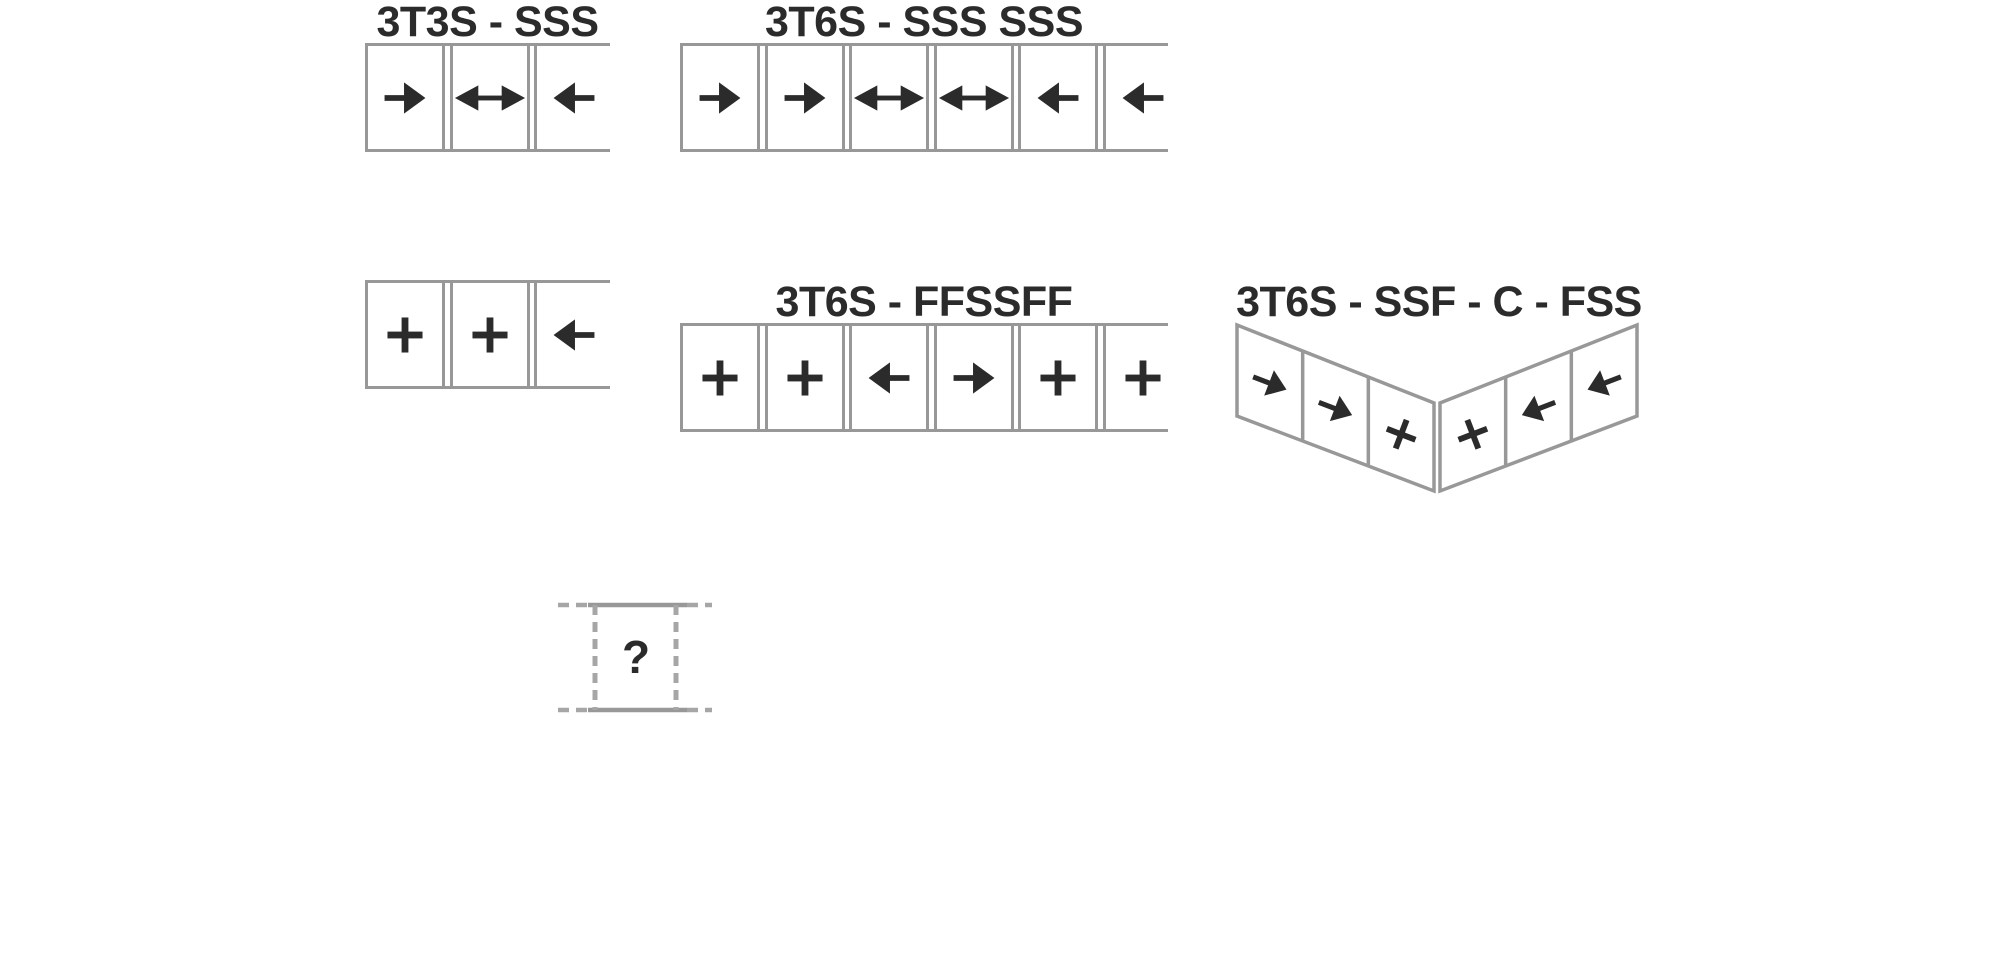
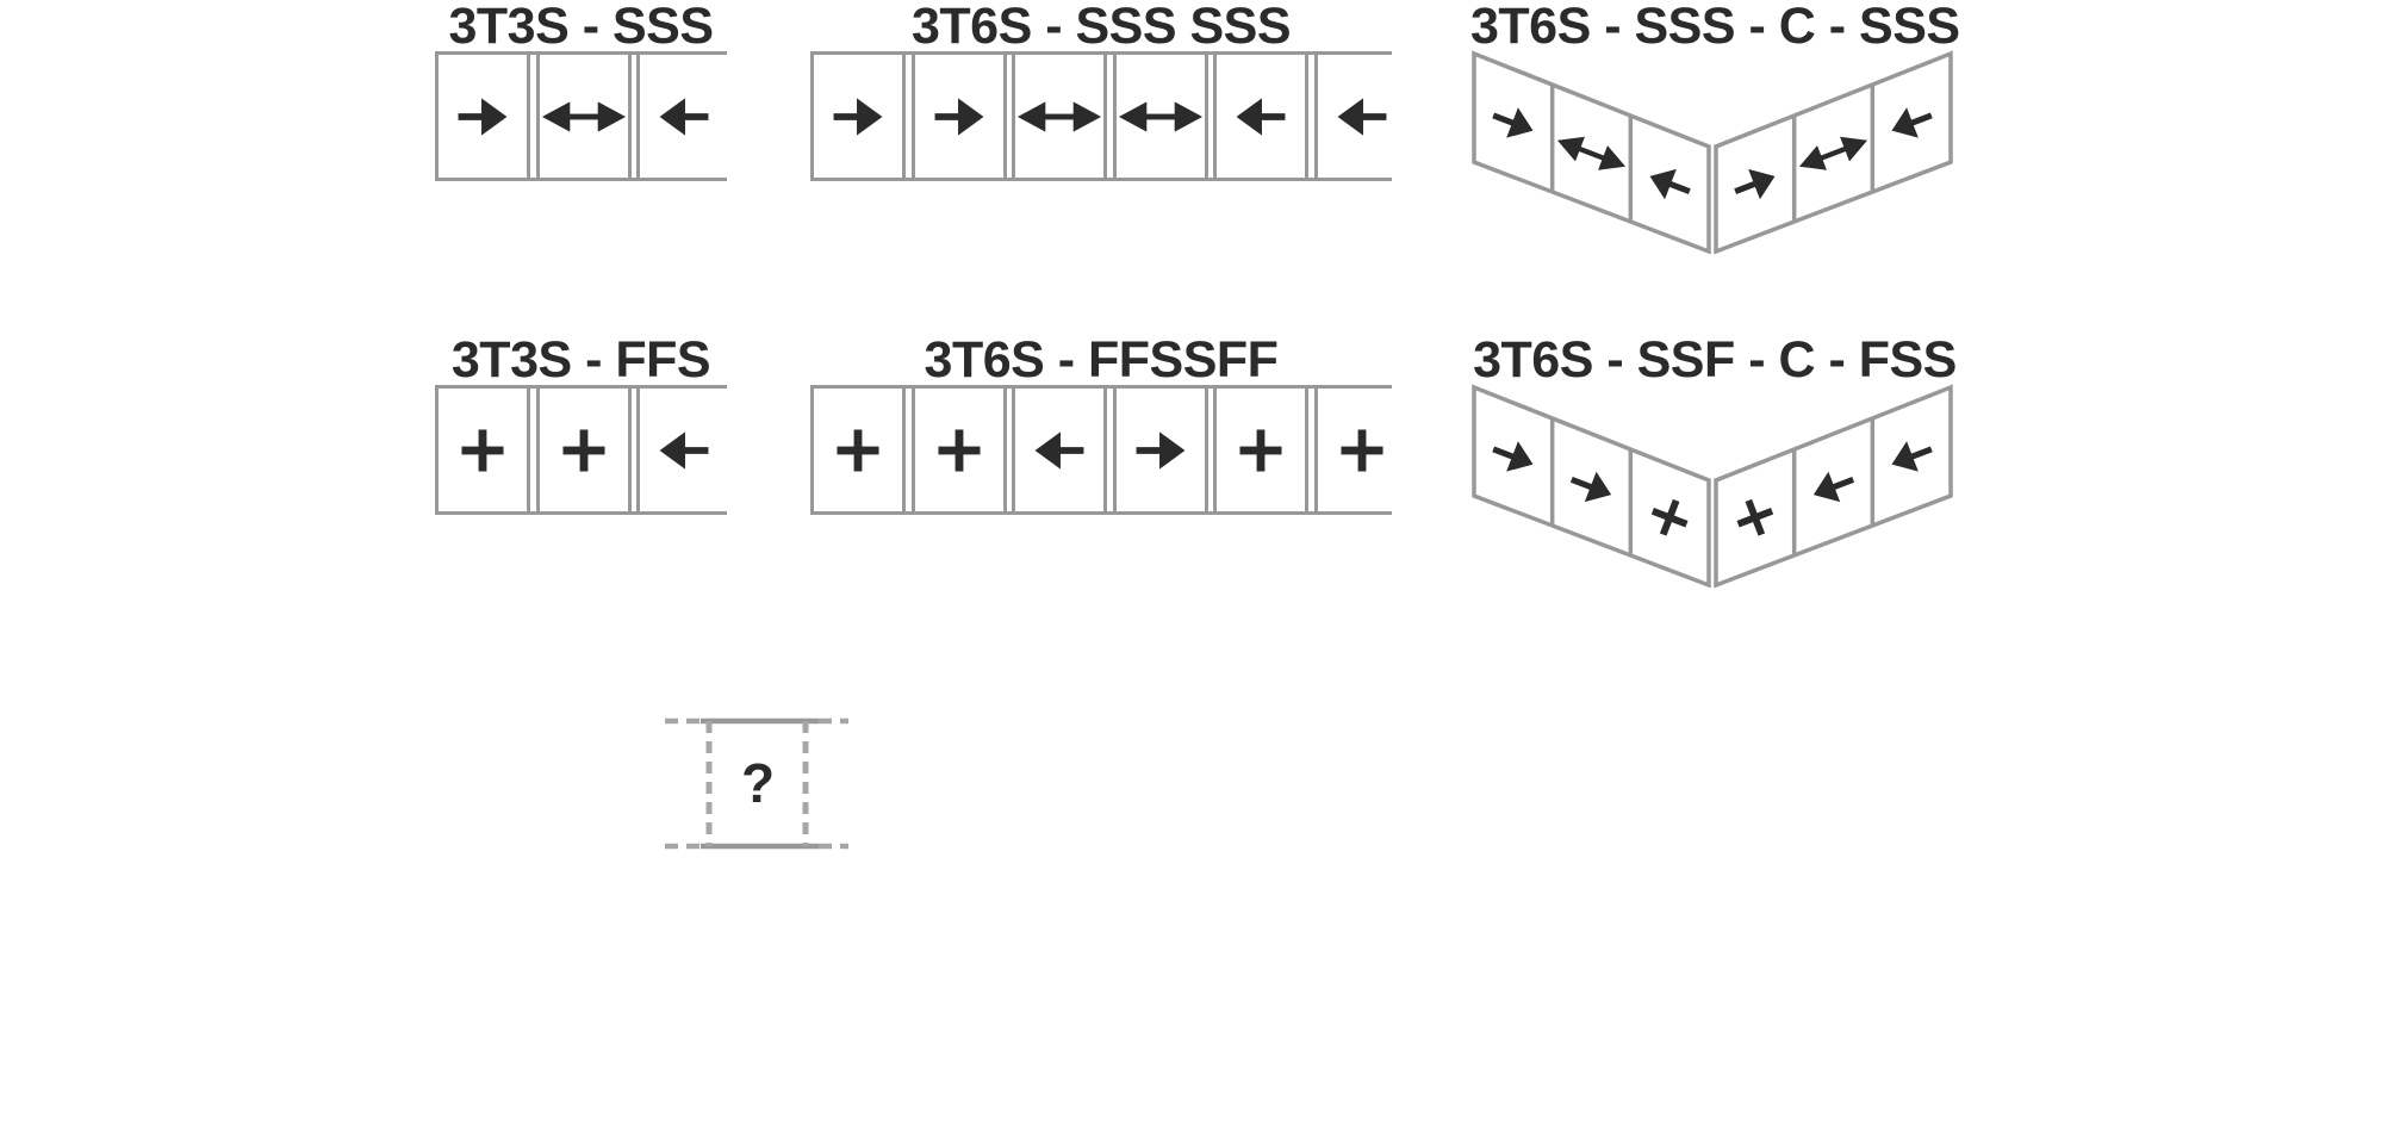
  3T3S - SSS
  3T6S - SSS SSS
+ 3T6S - SSS - C - SSS
+ 3T3S - FFS
  3T6S - FFSSFF
  3T6S - SSF - C - FSS
  ?
